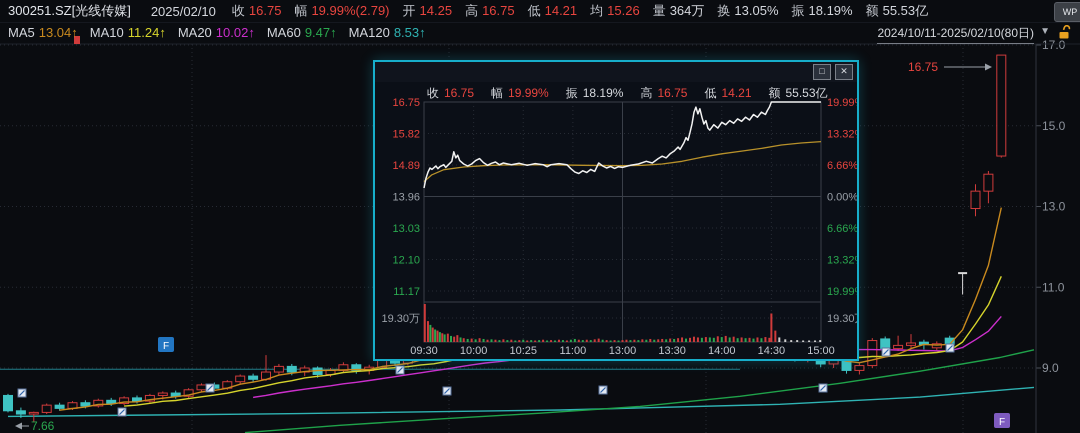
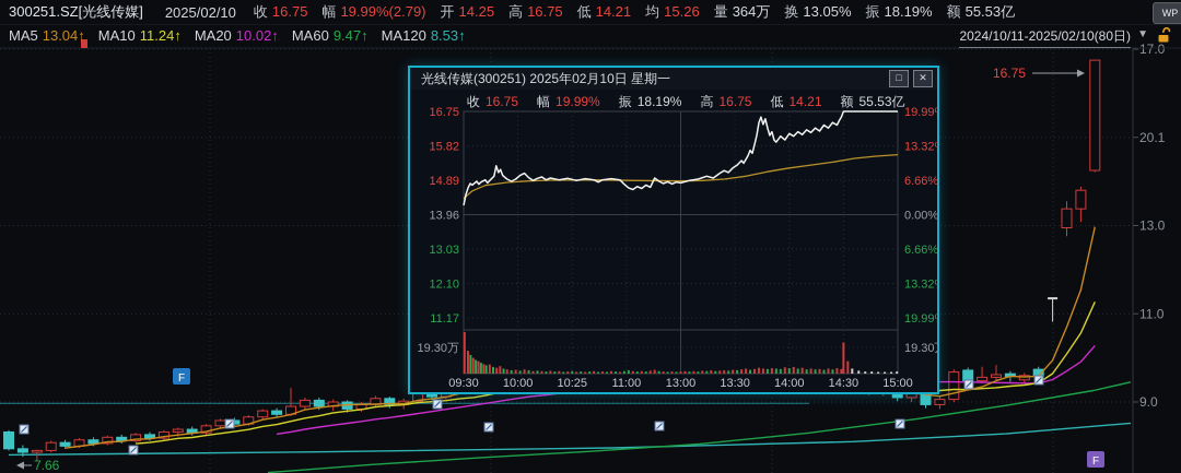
  17.0
- 15.0
+ 20.1
  13.0
  11.0
  9.0
  16.75
  7.66
  F
  F
  300251.SZ[光线传媒]
  2025/02/10
  收 16.75
  幅 19.99%(2.79)
  开 14.25
  高 16.75
  低 14.21
  均 15.26
  量 364万
  换 13.05%
  振 18.19%
  额 55.53亿
  MA5 13.04↑
  MA10 11.24↑
  MA20 10.02↑
  MA60 9.47↑
  MA120 8.53↑
  2024/10/11-2025/02/10(80日)
  ▼
  WP
  16.75
  19.99
  15.82
  13.32
  14.89
  6.66%
  13.96
  0.00%
  13.03
  6.66%
  12.10
  13.32
  11.17
  19.99
  19.30万
  19.30
  09:30
  10:00
  10:25
  11:00
  13:00
  13:30
  14:00
  14:30
  15:00
+ 光线传媒(300251) 2025年02月10日 星期一
  □
  ✕
  收 16.75
  幅 19.99%
  振 18.19%
  高 16.75
  低 14.21
  额 55.53亿
